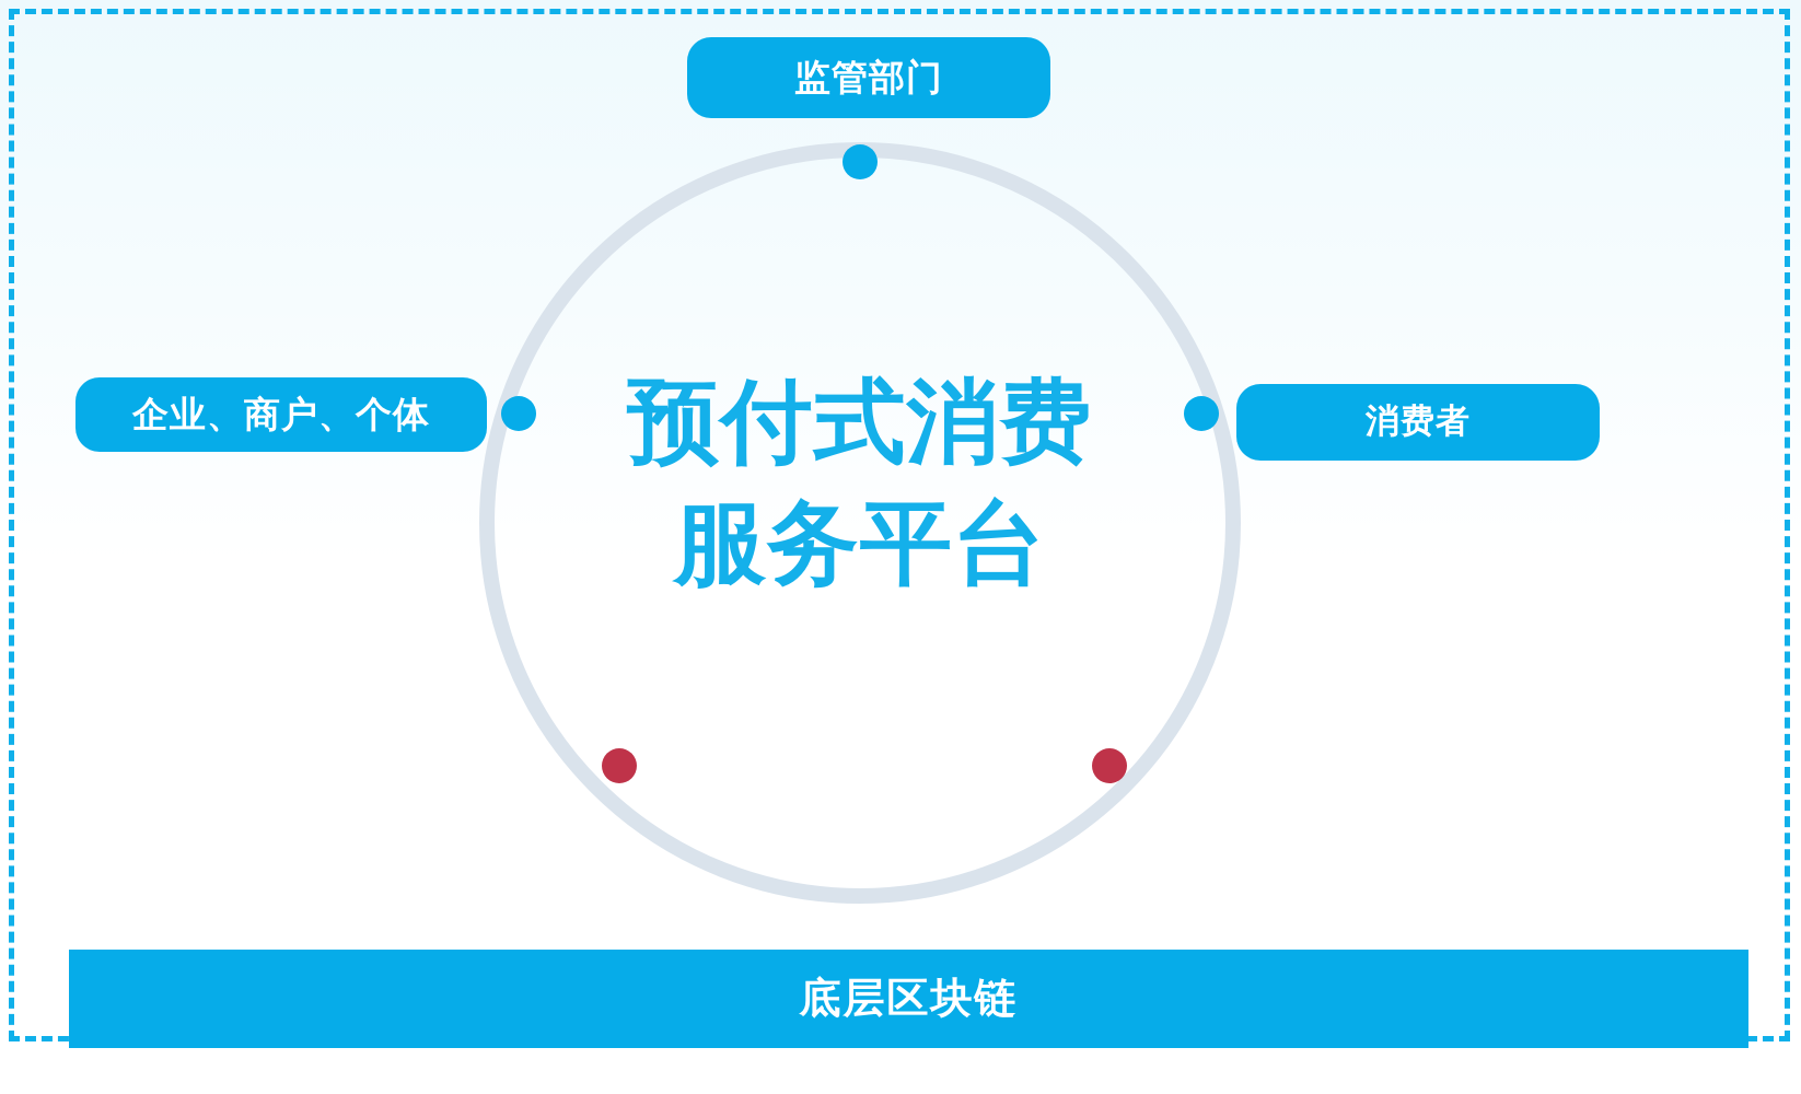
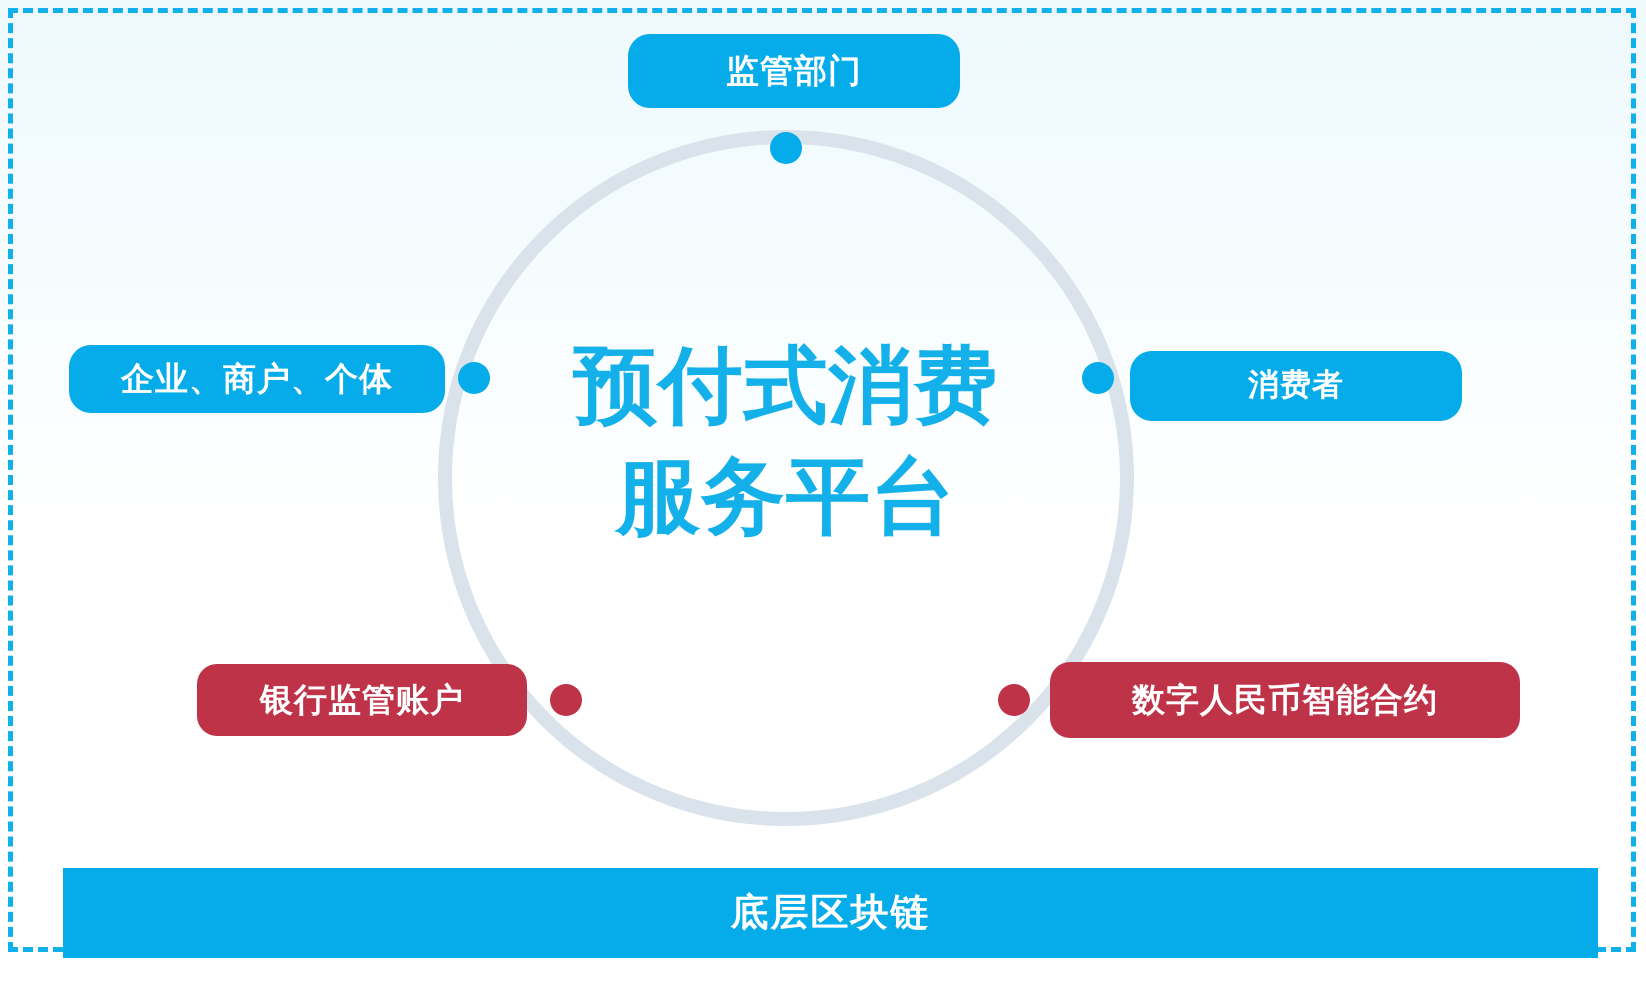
  预付式消费
  服务平台
  监管部门
  企业、商户、个体
  消费者
+ 银行监管账户
+ 数字人民币智能合约
  底层区块链
